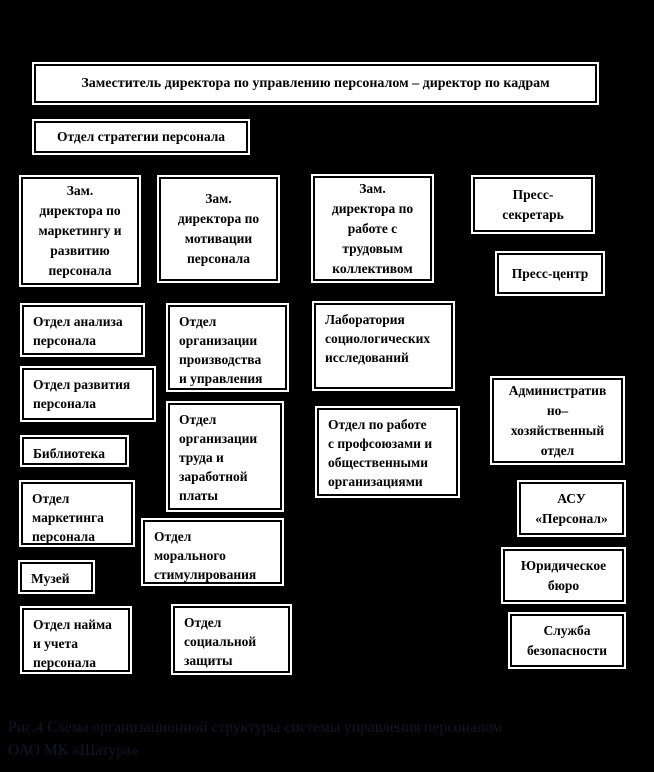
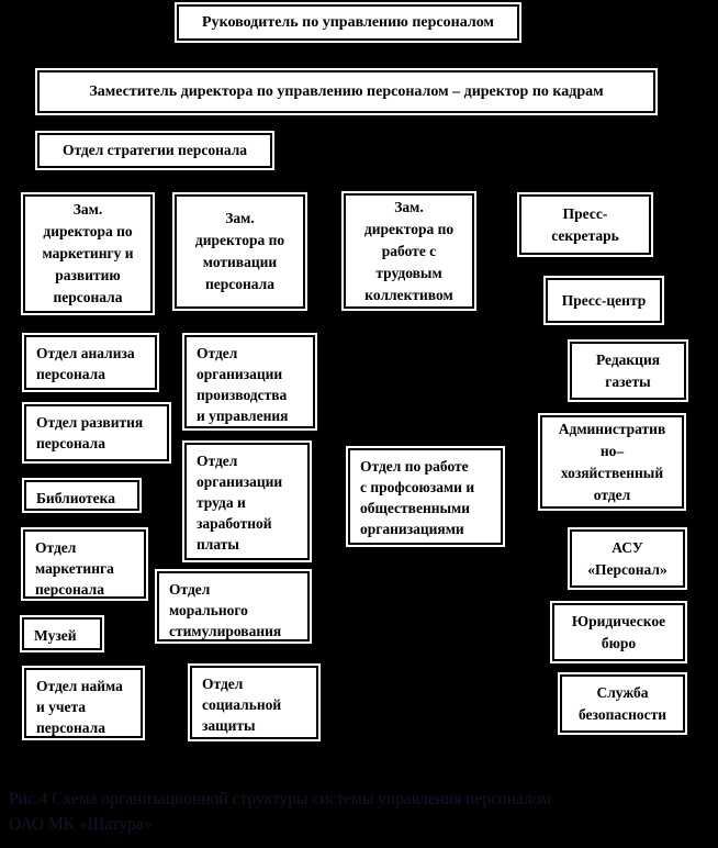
+ Руководитель по управлению персоналом
  Заместитель директора по управлению персоналом – директор по кадрам
  Отдел стратегии персонала
  Зам.
  директора по
  маркетингу и
  развитию
  персонала
  Зам.
  директора по
  мотивации
  персонала
  Зам.
  директора по
  работе с
  трудовым
  коллективом
  Пресс-
  секретарь
  Пресс-центр
  Отдел анализа
  персонала
  Отдел развития
  персонала
  Библиотека
  Отдел
  маркетинга
  персонала
  Музей
  Отдел найма
  и учета
  персонала
  Отдел
  организации
  производства
  и управления
  Отдел
  организации
  труда и
  заработной
  платы
  Отдел
  морального
  стимулирования
  Отдел
  социальной
  защиты
- Лаборатория
- социологических
- исследований
  Отдел по работе
  с профсоюзами и
  общественными
  организациями
+ Редакция
+ газеты
  Административ
  но–
  хозяйственный
  отдел
  АСУ
  «Персонал»
  Юридическое
  бюро
  Служба
  безопасности
  Рис.4 Схема организационной структуры системы управления персоналом
  ОАО МК «Шатура»
